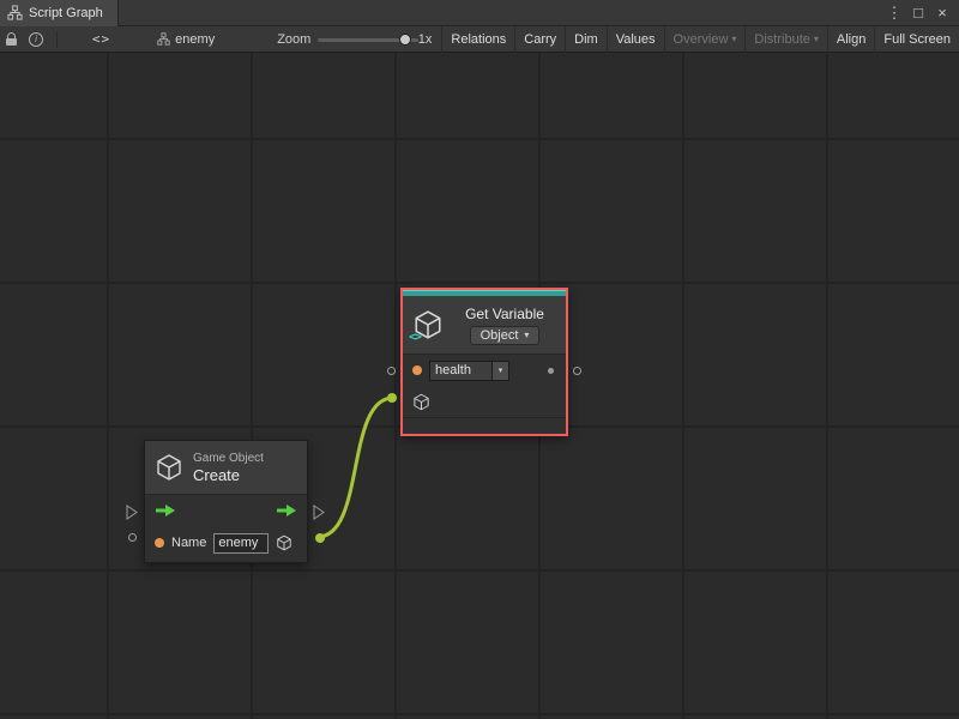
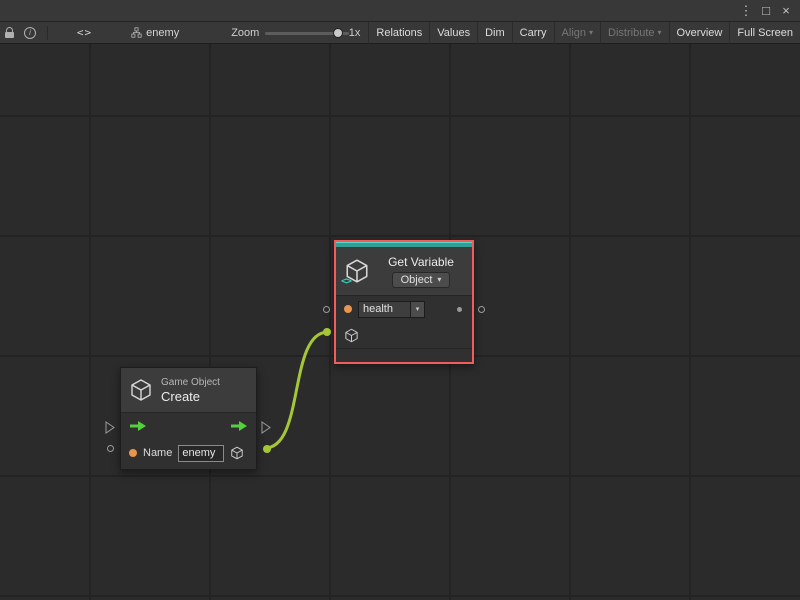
- Script Graph
  ⋮
  □
  ×
  i
  <>
  enemy
  Zoom
  1x
  Relations
- Carry
+ Values
  Dim
- Values
+ Carry
- Overview
+ Align
  ▾
  Distribute
  ▾
- Align
+ Overview
  Full Screen
  <>
  Get Variable
  Object
  ▾
  health
  Game Object
  Create
  Name
  enemy
